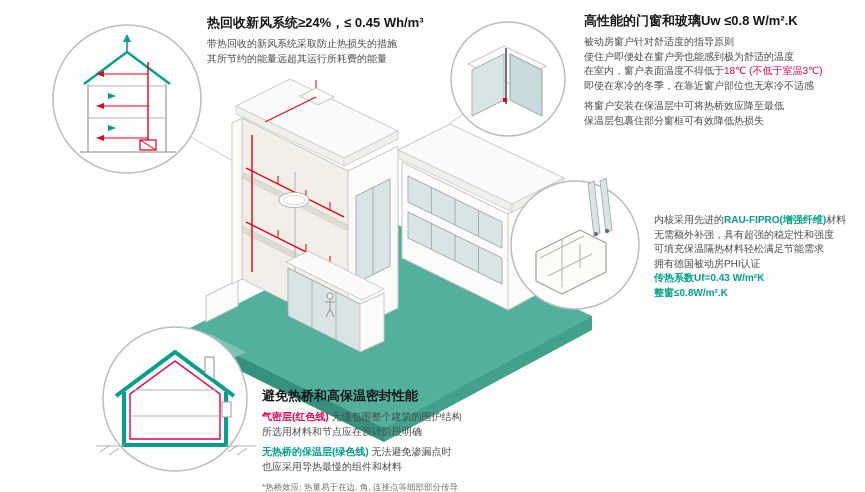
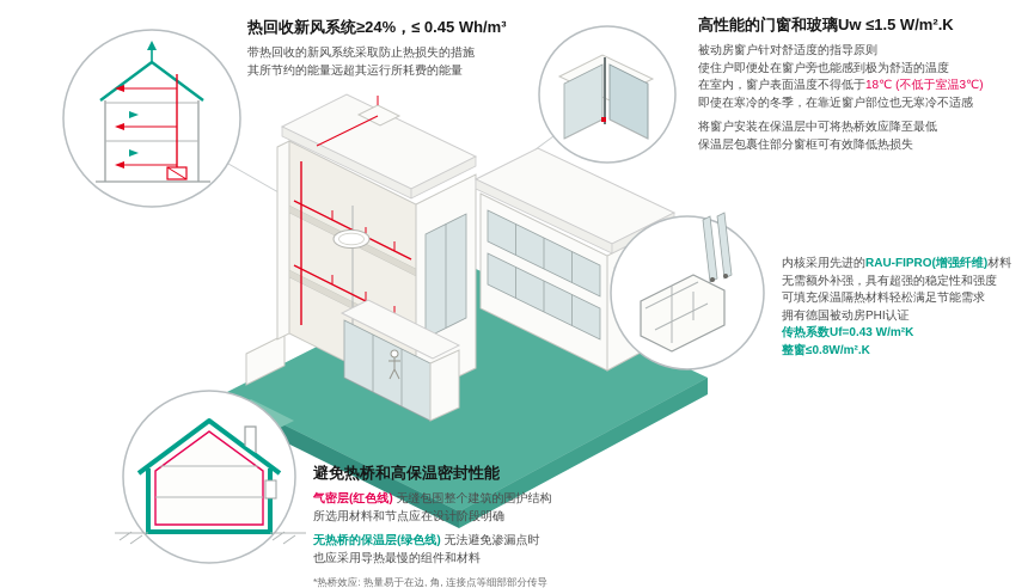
  热回收新风系统≥24%，≤ 0.45 Wh/m³
  带热回收的新风系统采取防止热损失的措施
  其所节约的能量远超其运行所耗费的能量
- 高性能的门窗和玻璃Uw ≤0.8 W/m².K
+ 高性能的门窗和玻璃Uw ≤1.5 W/m².K
  被动房窗户针对舒适度的指导原则
  使住户即便处在窗户旁也能感到极为舒适的温度
  在室内，窗户表面温度不得低于18℃ (不低于室温3℃)
  即使在寒冷的冬季，在靠近窗户部位也无寒冷不适感
  将窗户安装在保温层中可将热桥效应降至最低
  保温层包裹住部分窗框可有效降低热损失
  内核采用先进的RAU-FIPRO(增强纤维)材料
  无需额外补强，具有超强的稳定性和强度
  可填充保温隔热材料轻松满足节能需求
  拥有德国被动房PHI认证
  传热系数Uf=0.43 W/m²K
  整窗≤0.8W/m².K
  避免热桥和高保温密封性能
  气密层(红色线) 无缝包围整个建筑的围护结构
  所选用材料和节点应在设计阶段明确
  无热桥的保温层(绿色线) 无法避免渗漏点时
  也应采用导热最慢的组件和材料
  *热桥效应: 热量易于在边, 角, 连接点等细部部分传导
